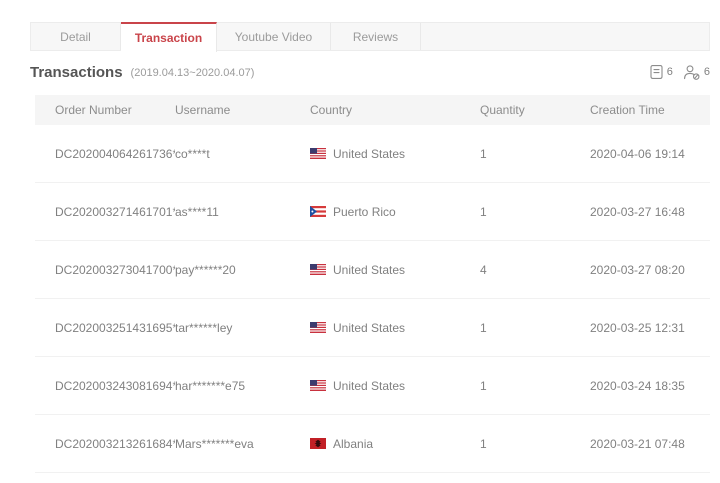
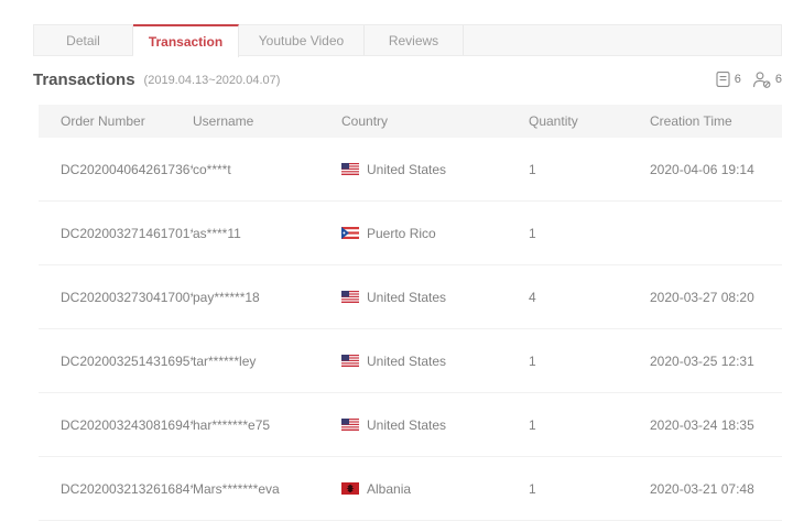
  Detail
  Transaction
  Youtube Video
  Reviews
  Transactions
  (2019.04.13~2020.04.07)
  6
  6
  Order Number
  Username
  Country
  Quantity
  Creation Time
  DC202004064261736*
  co****t
  United States
  1
  2020-04-06 19:14
  DC202003271461701*
  as****11
  Puerto Rico
  1
- 2020-03-27 16:48
  DC202003273041700*
- pay******20
+ pay******18
  United States
  4
  2020-03-27 08:20
  DC202003251431695*
  tar******ley
  United States
  1
  2020-03-25 12:31
  DC202003243081694*
  har*******e75
  United States
  1
  2020-03-24 18:35
  DC202003213261684*
  Mars*******eva
  Albania
  1
  2020-03-21 07:48
